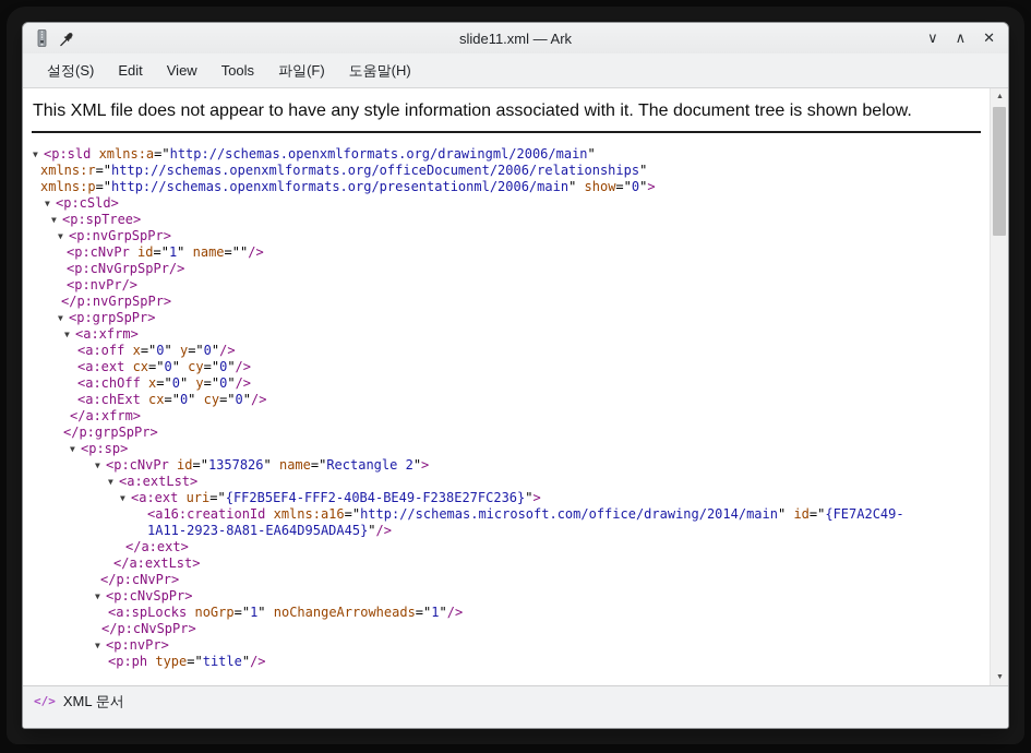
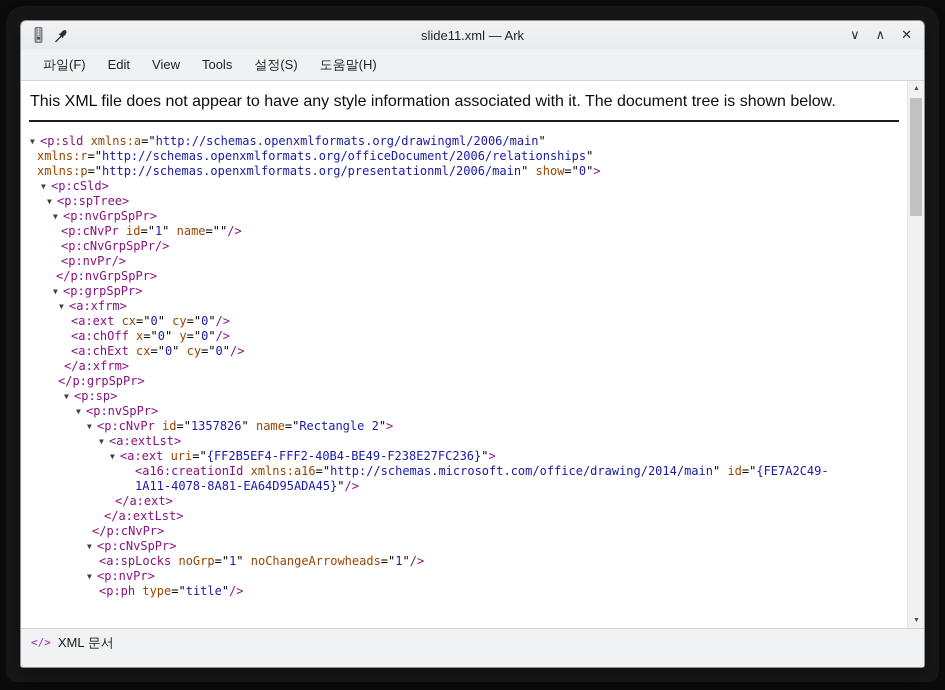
  slide11.xml — Ark
  ∨
  ∧
  ✕
- 설정(S)
+ 파일(F)
  Edit
  View
  Tools
- 파일(F)
+ 설정(S)
  도움말(H)
  This XML file does not appear to have any style information associated with it. The document tree is shown below.
  ▼ <p:sld xmlns:a="http://schemas.openxmlformats.org/drawingml/2006/main"
  xmlns:r="http://schemas.openxmlformats.org/officeDocument/2006/relationships"
  xmlns:p="http://schemas.openxmlformats.org/presentationml/2006/main" show="0">
  ▼ <p:cSld>
  ▼ <p:spTree>
  ▼ <p:nvGrpSpPr>
  <p:cNvPr id="1" name=""/>
  <p:cNvGrpSpPr/>
  <p:nvPr/>
  </p:nvGrpSpPr>
  ▼ <p:grpSpPr>
  ▼ <a:xfrm>
- <a:off x="0" y="0"/>
  <a:ext cx="0" cy="0"/>
  <a:chOff x="0" y="0"/>
  <a:chExt cx="0" cy="0"/>
  </a:xfrm>
  </p:grpSpPr>
  ▼ <p:sp>
+ ▼ <p:nvSpPr>
  ▼ <p:cNvPr id="1357826" name="Rectangle 2">
  ▼ <a:extLst>
  ▼ <a:ext uri="{FF2B5EF4-FFF2-40B4-BE49-F238E27FC236}">
  <a16:creationId xmlns:a16="http://schemas.microsoft.com/office/drawing/2014/main" id="{FE7A2C49-
- 1A11-2923-8A81-EA64D95ADA45}"/>
+ 1A11-4078-8A81-EA64D95ADA45}"/>
  </a:ext>
  </a:extLst>
  </p:cNvPr>
  ▼ <p:cNvSpPr>
  <a:spLocks noGrp="1" noChangeArrowheads="1"/>
- </p:cNvSpPr>
  ▼ <p:nvPr>
  <p:ph type="title"/>
  </>
  XML 문서
